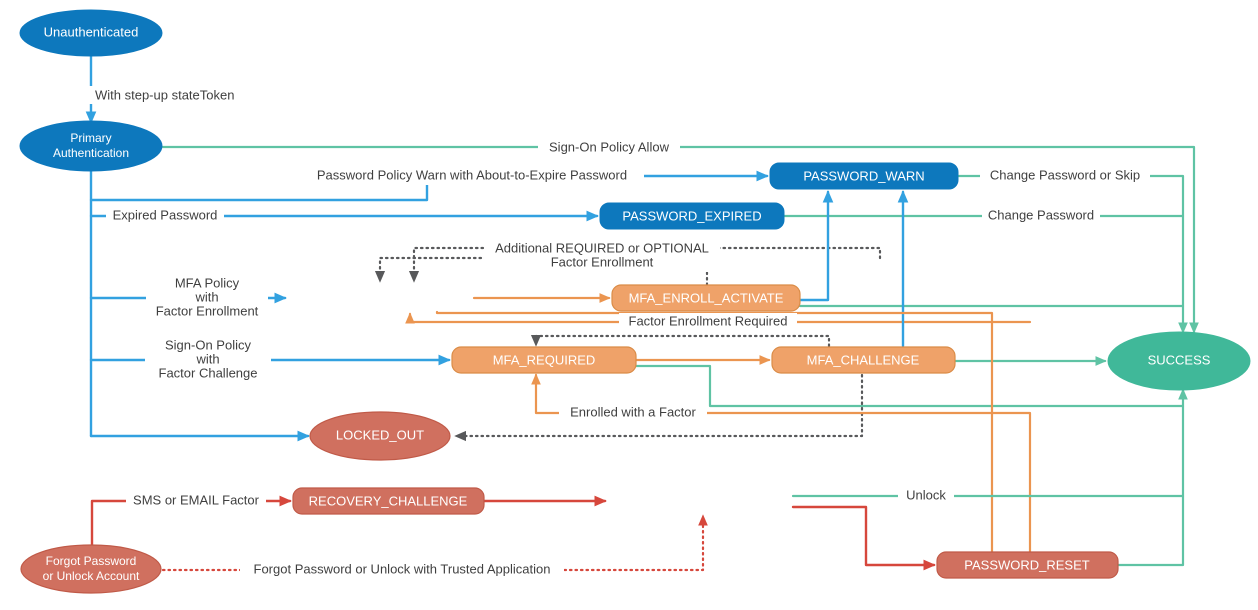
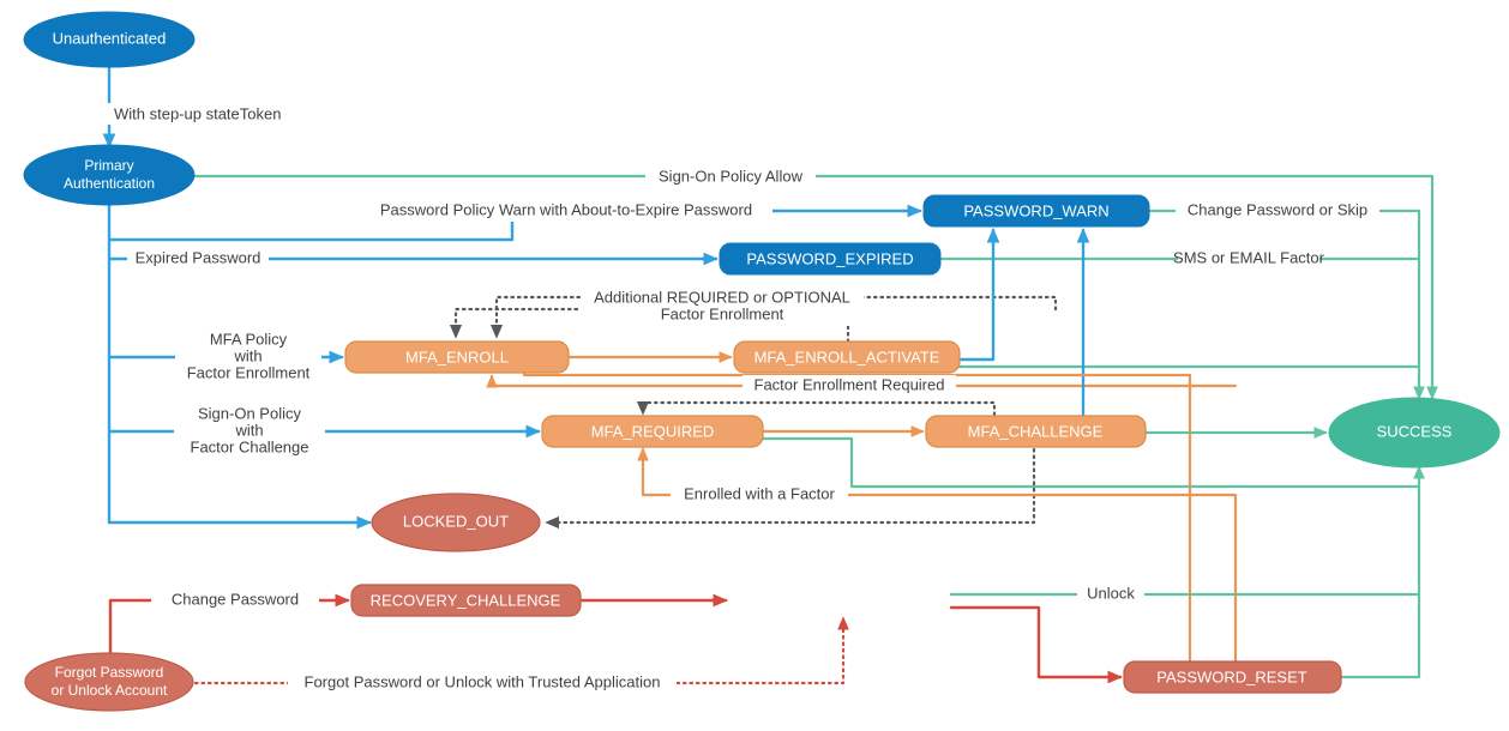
  With step-up stateToken
  Sign-On Policy Allow
  Password Policy Warn with About-to-Expire Password
  Expired Password
  MFA Policy
  with
  Factor Enrollment
  Sign-On Policy
  with
  Factor Challenge
  Change Password or Skip
- Change Password
+ SMS or EMAIL Factor
  Additional REQUIRED or OPTIONAL
  Factor Enrollment
  Factor Enrollment Required
  Enrolled with a Factor
- SMS or EMAIL Factor
+ Change Password
  Forgot Password or Unlock with Trusted Application
  Unlock
  Unauthenticated
  Primary
  Authentication
  PASSWORD_WARN
  PASSWORD_EXPIRED
+ MFA_ENROLL
  MFA_ENROLL_ACTIVATE
  MFA_REQUIRED
  MFA_CHALLENGE
  LOCKED_OUT
  RECOVERY_CHALLENGE
  PASSWORD_RESET
  Forgot Password
  or Unlock Account
  SUCCESS
